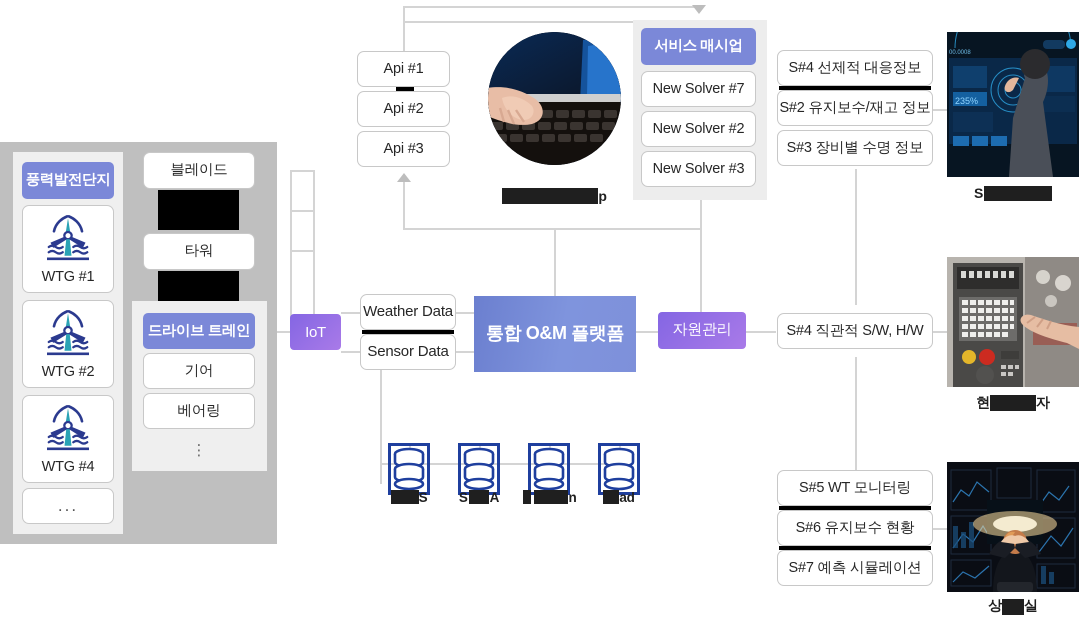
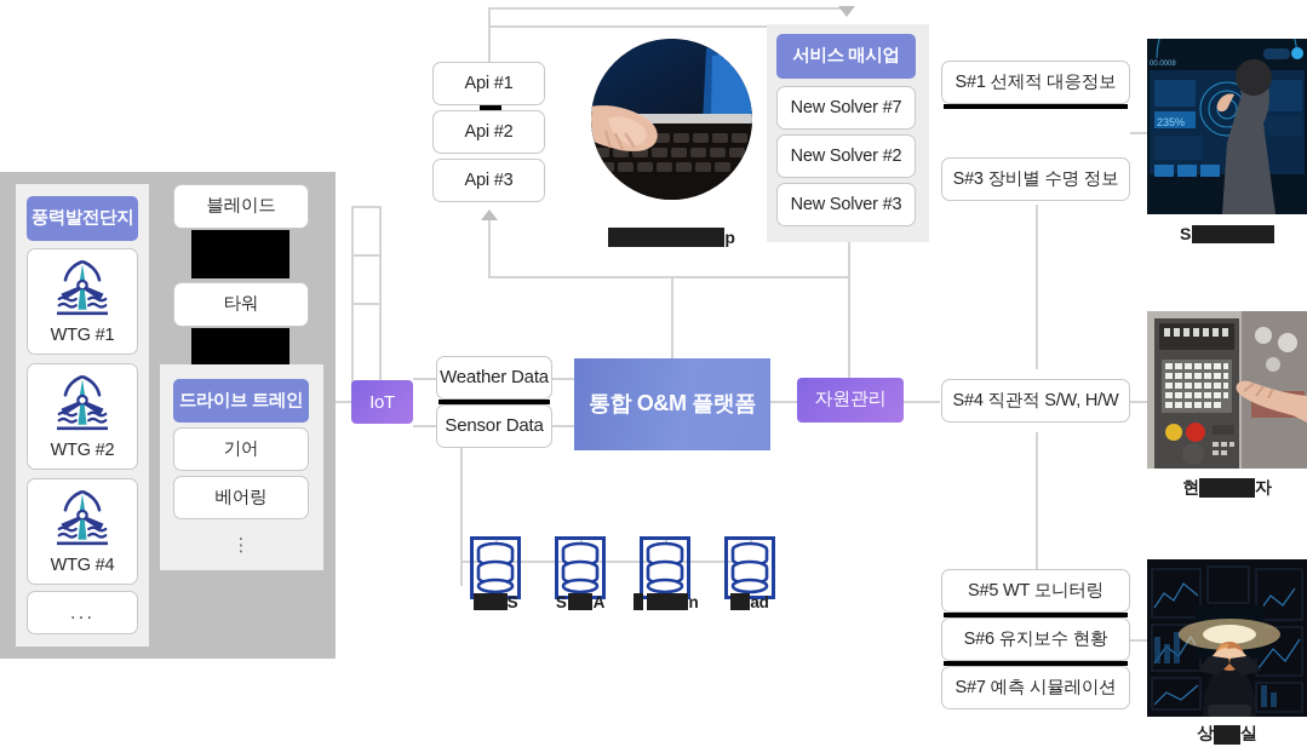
  풍력발전단지
  WTG #1
  WTG #2
  WTG #4
  ...
  블레이드
  타워
  드라이브 트레인
  기어
  베어링
  ⋮
  IoT
  Api #1
  Api #2
  Api #3
  p
  서비스 매시업
  New Solver #7
  New Solver #2
  New Solver #3
  Weather Data
  Sensor Data
  통합 O&M 플랫폼
  자원관리
- S#4 선제적 대응정보
+ S#1 선제적 대응정보
- S#2 유지보수/재고 정보
  S#3 장비별 수명 정보
  S#4 직관적 S/W, H/W
  S#5 WT 모니터링
  S#6 유지보수 현황
  S#7 예측 시뮬레이션
  S
  S
  A
  n
  ad
  235%
  S
  현
  자
  상
  실
